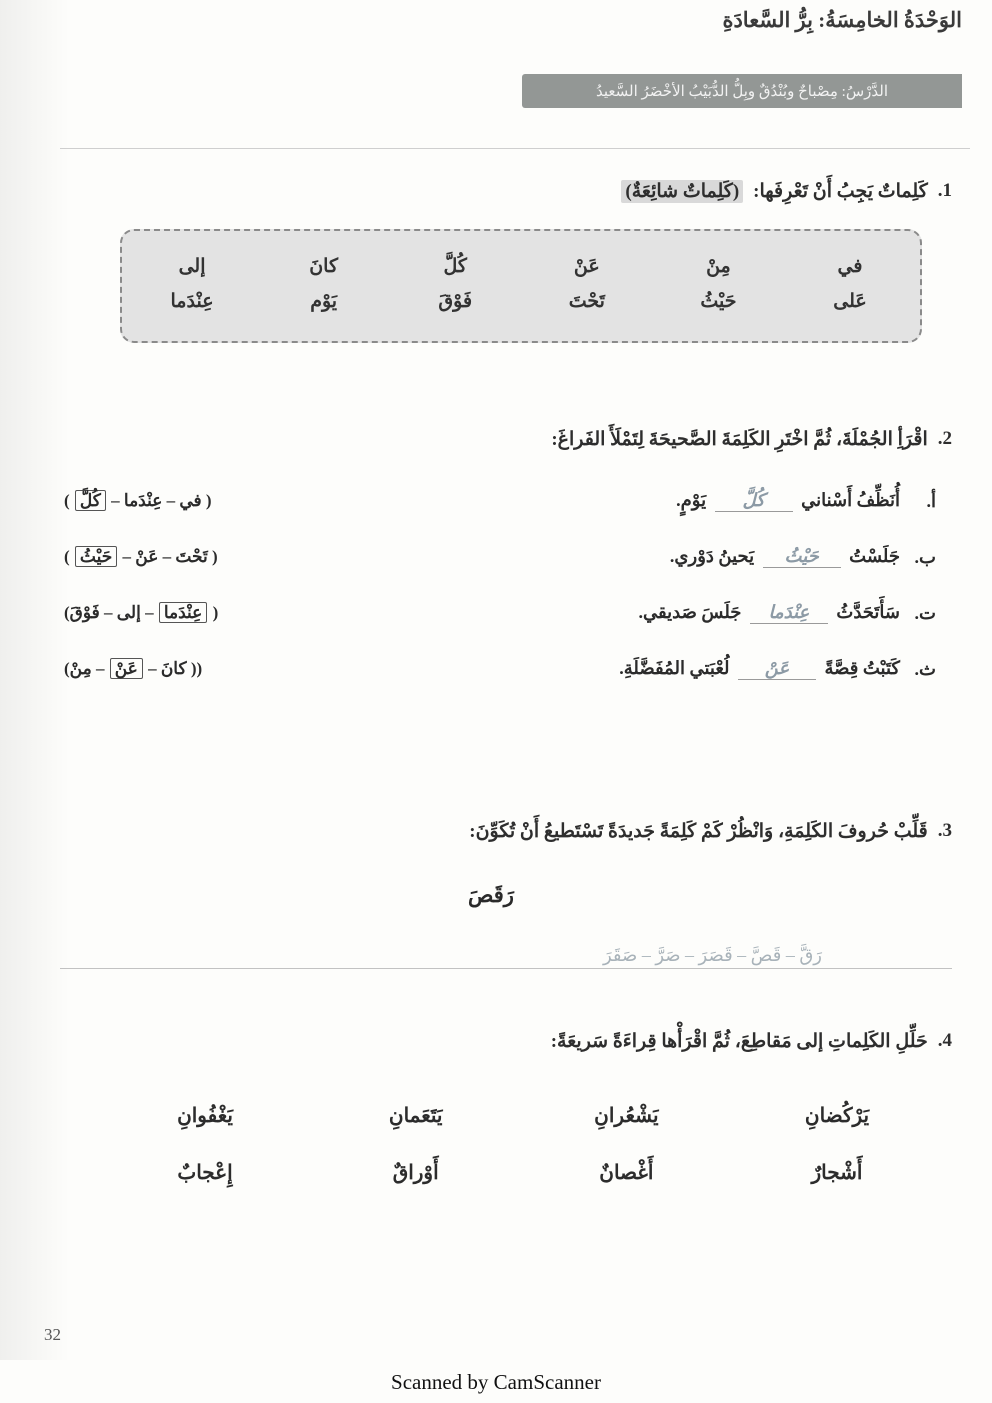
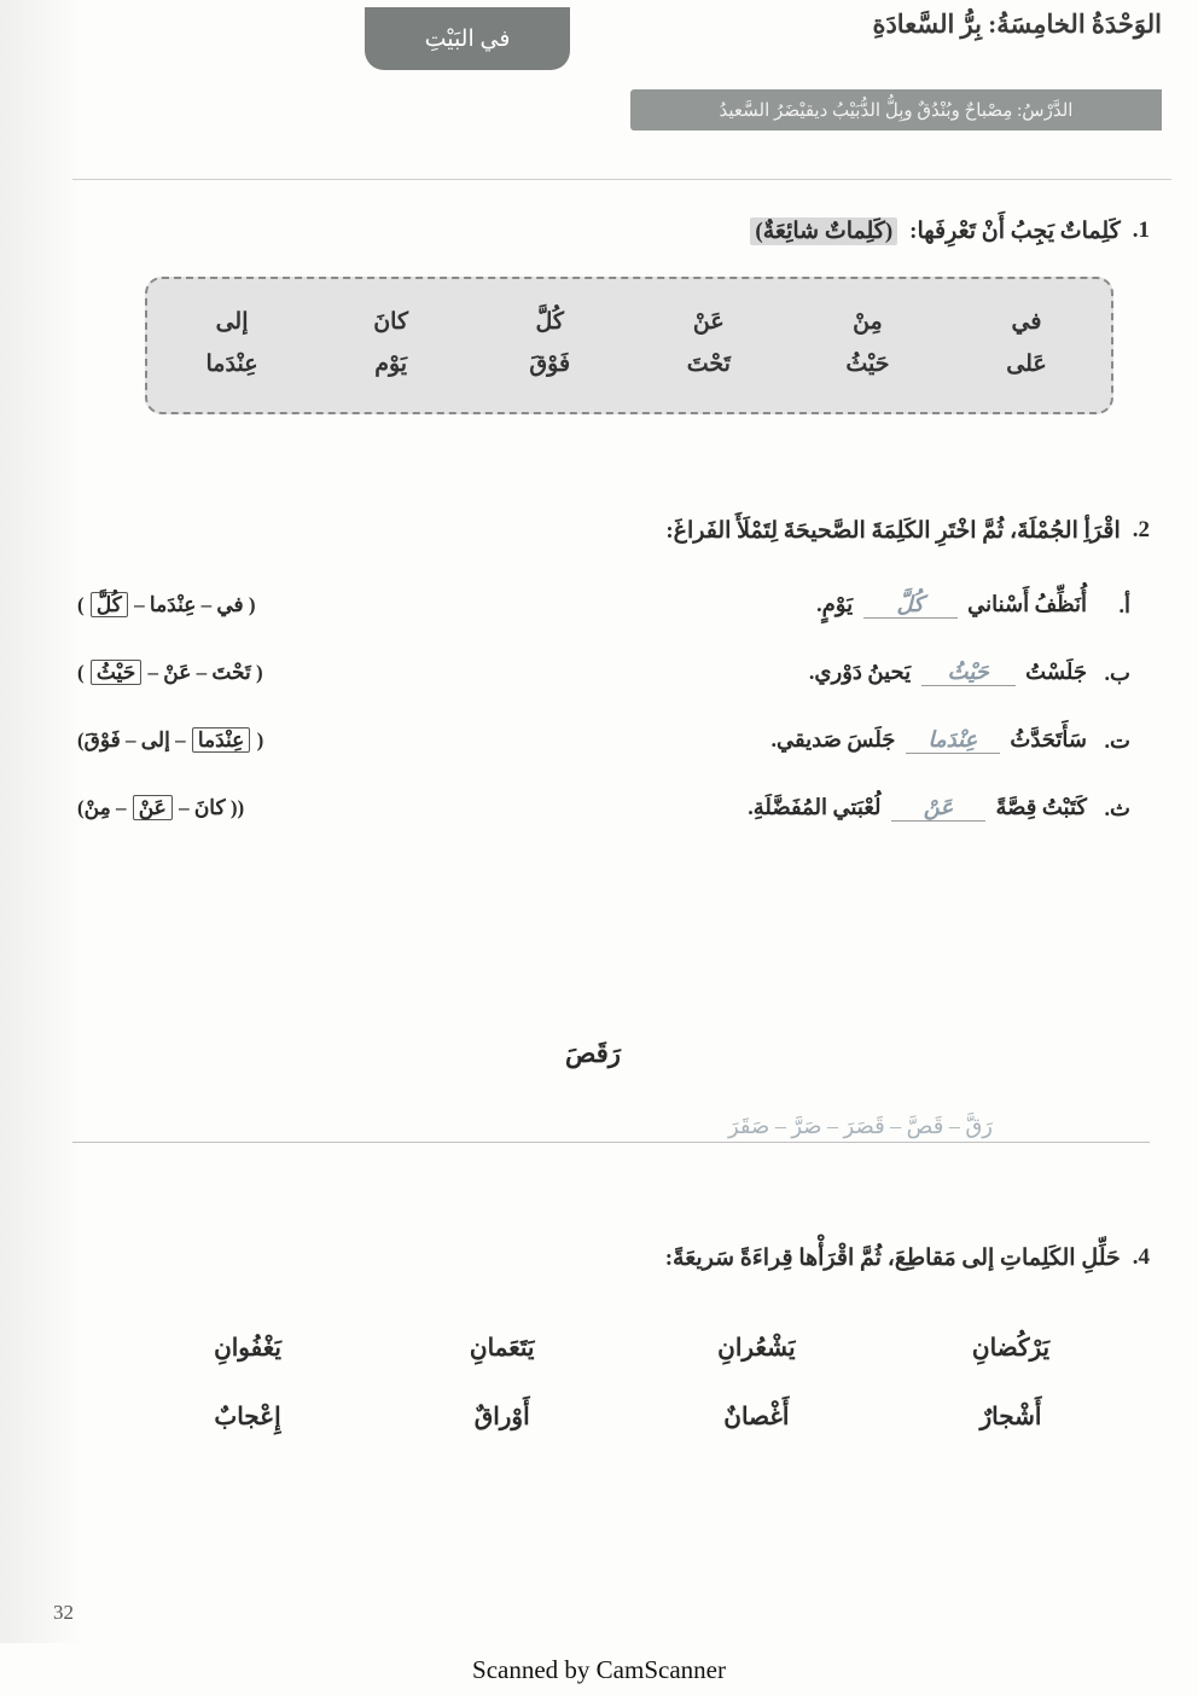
  الوَحْدَةُ الخامِسَةُ: بِرُّ السَّعادَةِ
+ في البَيْتِ
- الدَّرْسُ: مِصْباحٌ وبُنْدُقٌ وبِلُّ الدُّبَيْبُ الأخْضَرُ السَّعيدُ
+ الدَّرْسُ: مِصْباحٌ وبُنْدُقٌ وبِلُّ الدُّبَيْبُ ديقيْضَرُ السَّعيدُ
  1.
  كَلِماتٌ يَجِبُ أَنْ تَعْرِفَها:
  (كَلِماتٌ شائِعَةٌ)
  في
  مِنْ
  عَنْ
  كُلَّ
  كانَ
  إلى
  عَلى
  حَيْثُ
  تَحْتَ
  فَوْقَ
  يَوْم
  عِنْدَما
  2.
  اقْرَأِ الجُمْلَةَ، ثُمَّ اخْتَرِ الكَلِمَةَ الصَّحيحَةَ لِتَمْلَأَ الفَراغَ:
  أ.
  أُنَظِّفُ أَسْناني كُلَّ يَوْمٍ.
  ( في – عِنْدَما – كُلَّ
  ب.
  جَلَسْتُ حَيْثُ يَحينُ دَوْري.
  ( تَحْتَ – عَنْ – حَيْثُ
  ت.
  سَأَتَحَدَّثُ عِنْدَما جَلَسَ صَديقي.
  ( عِنْدَما – إلى – فَوْقَ
  ث.
  كَتَبْتُ قِصَّةً عَنْ لُعْبَتي المُفَضَّلَةِ.
  (( كانَ – عَنْ – مِنْ
- 3.
- قَلِّبْ حُروفَ الكَلِمَةِ، وَانْظُرْ كَمْ كَلِمَةً جَديدَةً تَسْتَطيعُ أَنْ تُكَوِّنَ:
  رَقَصَ
  رَقَّ – قَصَّ – قَصَرَ – صَرَّ – صَقَرَ
  4.
  حَلِّلِ الكَلِماتِ إلى مَقاطِعَ، ثُمَّ اقْرَأْها قِراءَةً سَريعَةً:
  يَرْكُضانِ
  يَشْعُرانِ
  يَتَعَمانِ
  يَغْفُوانِ
  أَشْجارٌ
  أَغْصانٌ
  أَوْراقٌ
  إِعْجابٌ
  Scanned by CamScanner
